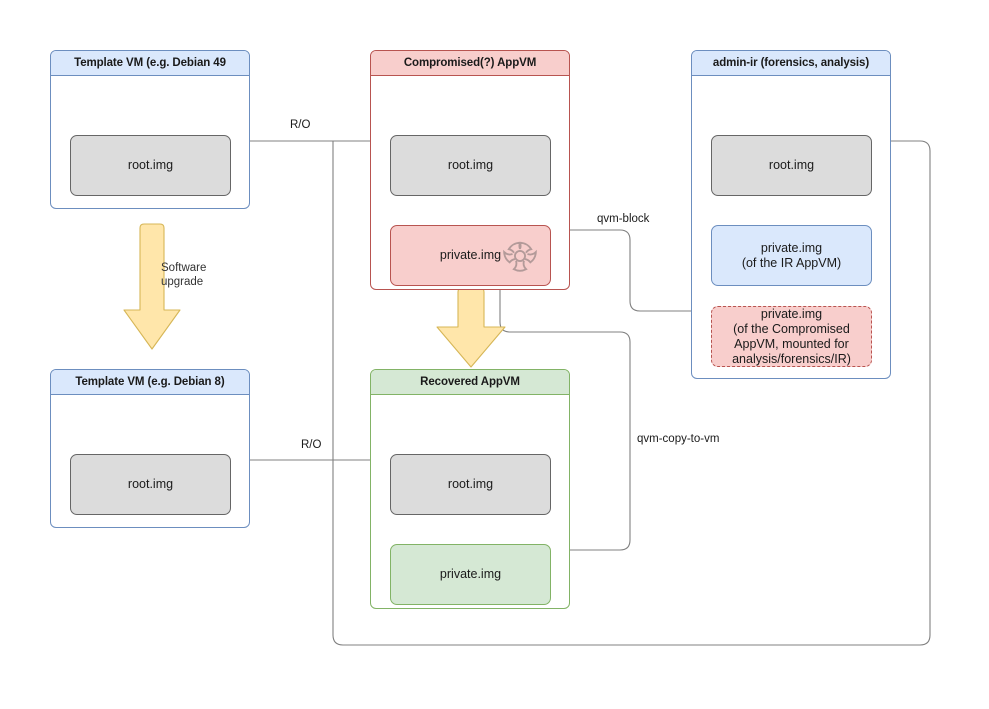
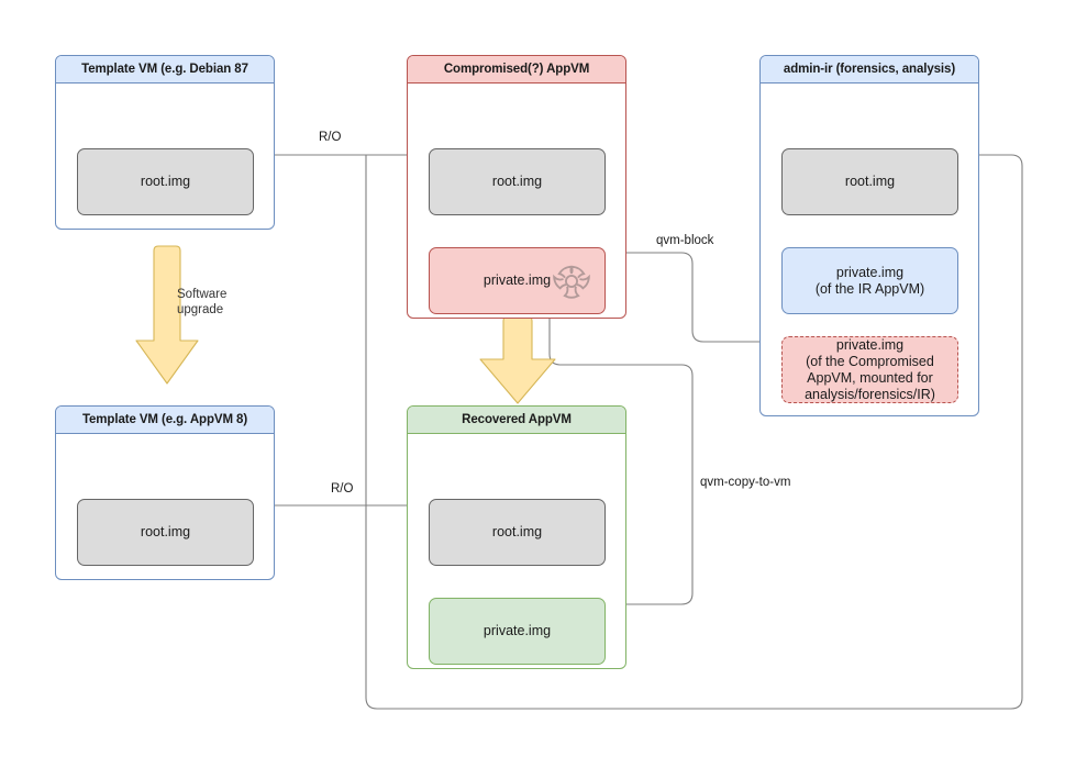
- Template VM (e.g. Debian 49
+ Template VM (e.g. Debian 87
  root.img
  Compromised(?) AppVM
  root.img
  private.img
  admin-ir (forensics, analysis)
  root.img
  private.img
  (of the IR AppVM)
  private.img
  (of the Compromised
  AppVM, mounted for
  analysis/forensics/IR)
- Template VM (e.g. Debian 8)
+ Template VM (e.g. AppVM 8)
  root.img
  Recovered AppVM
  root.img
  private.img
  R/O
  R/O
  qvm-block
  qvm-copy-to-vm
  Software
  upgrade
